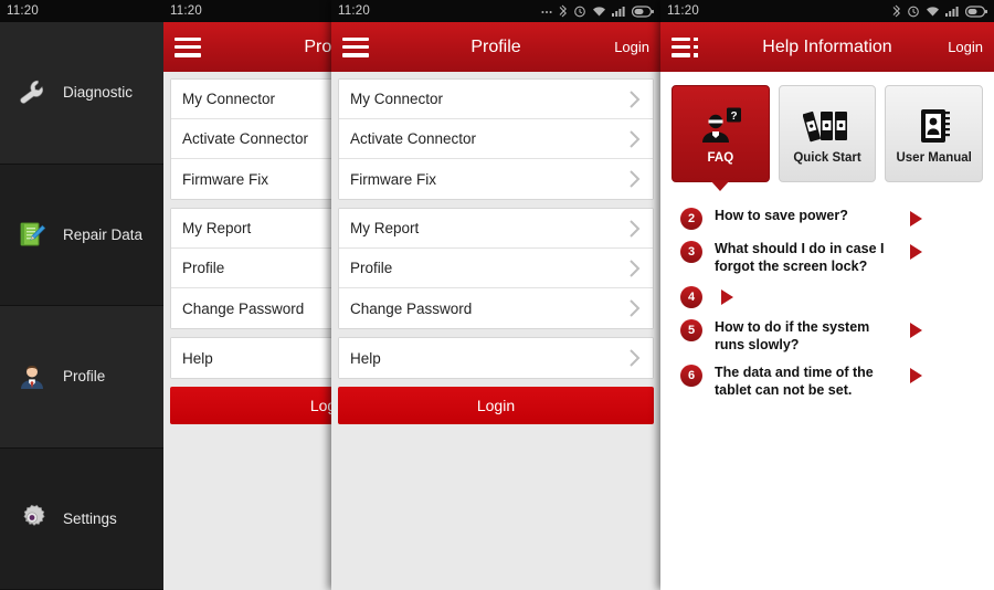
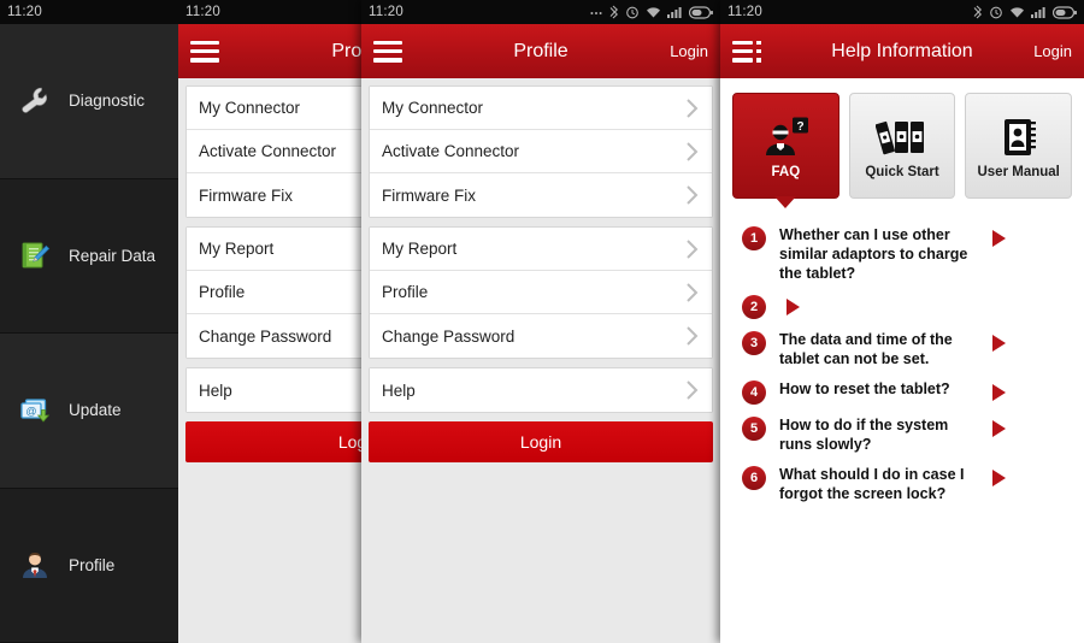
  11:20
  Diagnostic
  Repair Data
+ @
+ Update
  Profile
- Settings
  11:20
  My Connector
  Activate Connector
  Firmware Fix
  My Report
  Profile
  Change Password
  Help
  11:20
  Profile
  Login
  My Connector
  Activate Connector
  Firmware Fix
  My Report
  Profile
  Change Password
  Help
  Login
  11:20
  Help Information
  Login
  ?
  FAQ
  Quick Start
  User Manual
+ 1
+ Whether can I use other similar adaptors to charge the tablet?
  2
- How to save power?
  3
- What should I do in case I forgot the screen lock?
+ The data and time of the tablet can not be set.
  4
+ How to reset the tablet?
  5
  How to do if the system runs slowly?
  6
- The data and time of the tablet can not be set.
+ What should I do in case I forgot the screen lock?
